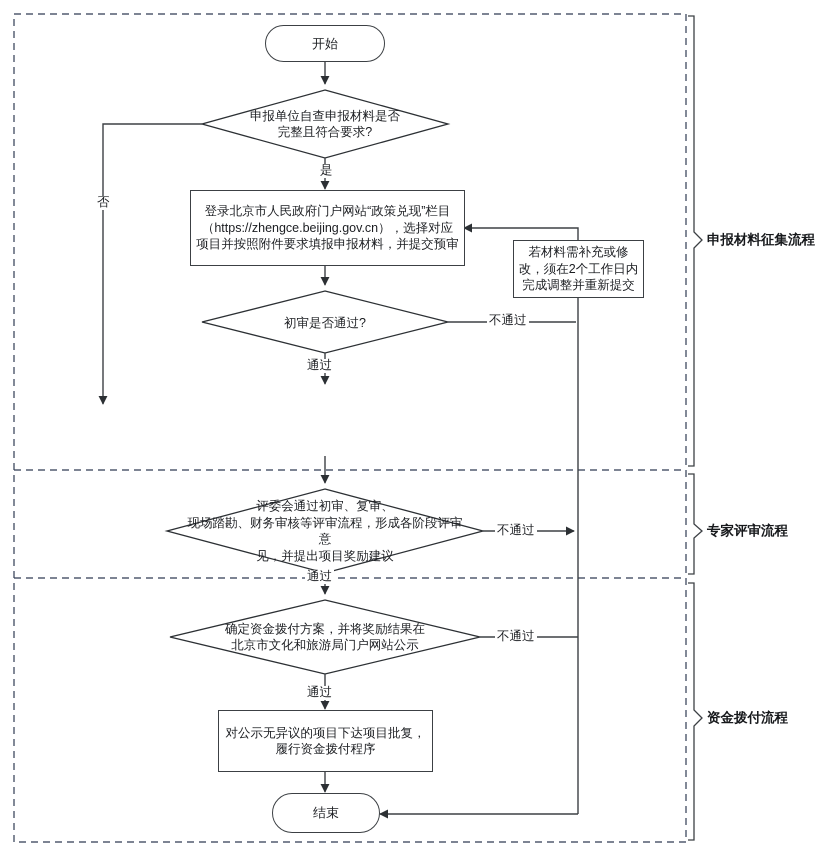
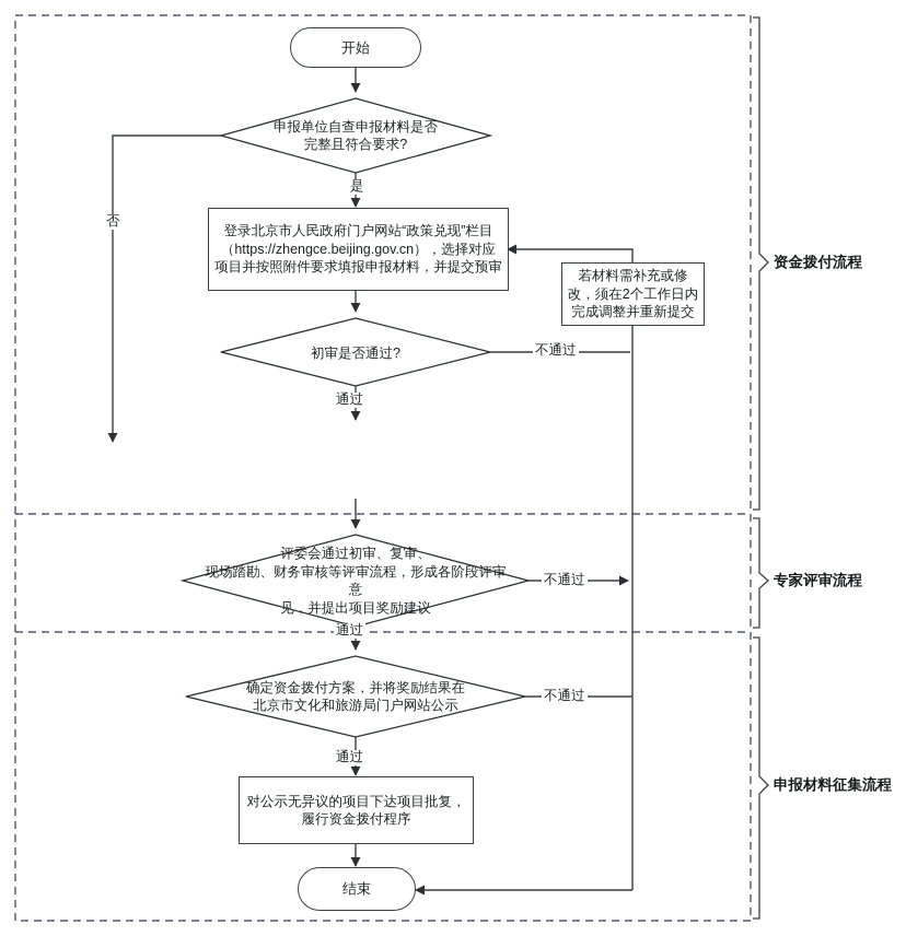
  开始
  申报单位自查申报材料是否
  完整且符合要求?
  登录北京市人民政府门户网站“政策兑现”栏目
  （https://zhengce.beijing.gov.cn），选择对应
  项目并按照附件要求填报申报材料，并提交预审
  若材料需补充或修
  改，须在2个工作日内
  完成调整并重新提交
  初审是否通过?
  评委会通过初审、复审、
  现场踏勘、财务审核等评审流程，形成各阶段评审意
  见，并提出项目奖励建议
  确定资金拨付方案，并将奖励结果在
  北京市文化和旅游局门户网站公示
  对公示无异议的项目下达项目批复，
  履行资金拨付程序
  结束
  是
  否
  通过
  不通过
  通过
  不通过
  通过
  不通过
- 申报材料征集流程
+ 资金拨付流程
  专家评审流程
- 资金拨付流程
+ 申报材料征集流程
